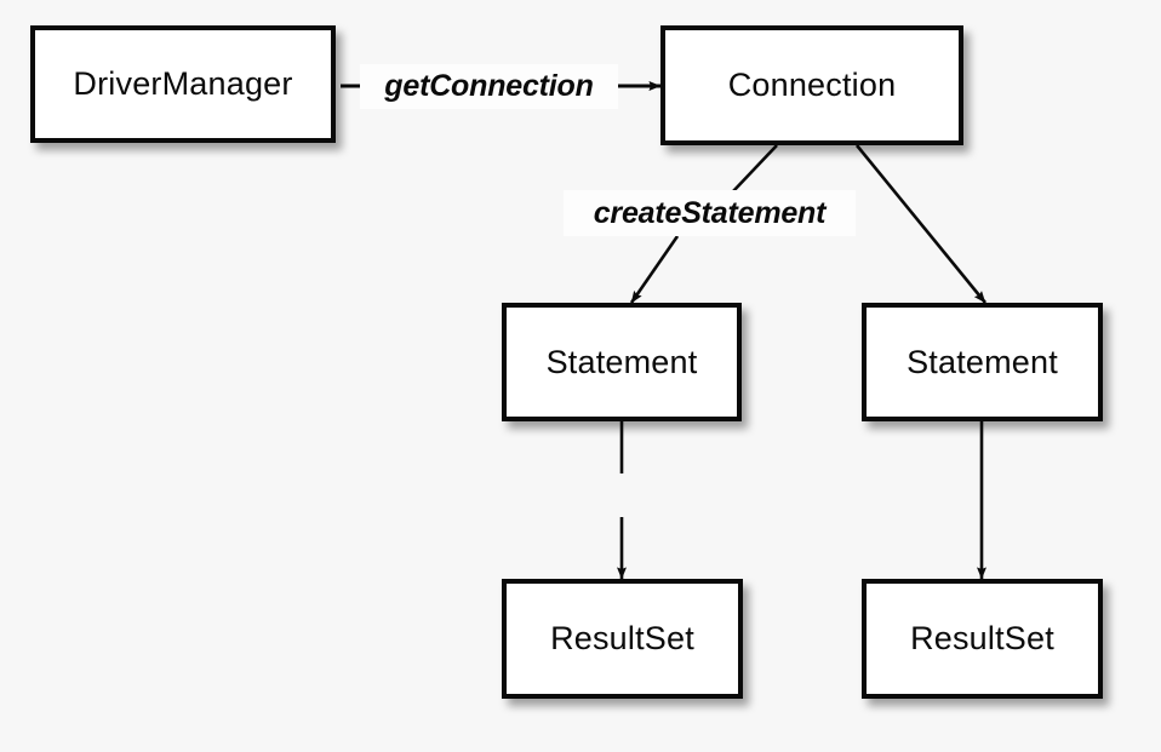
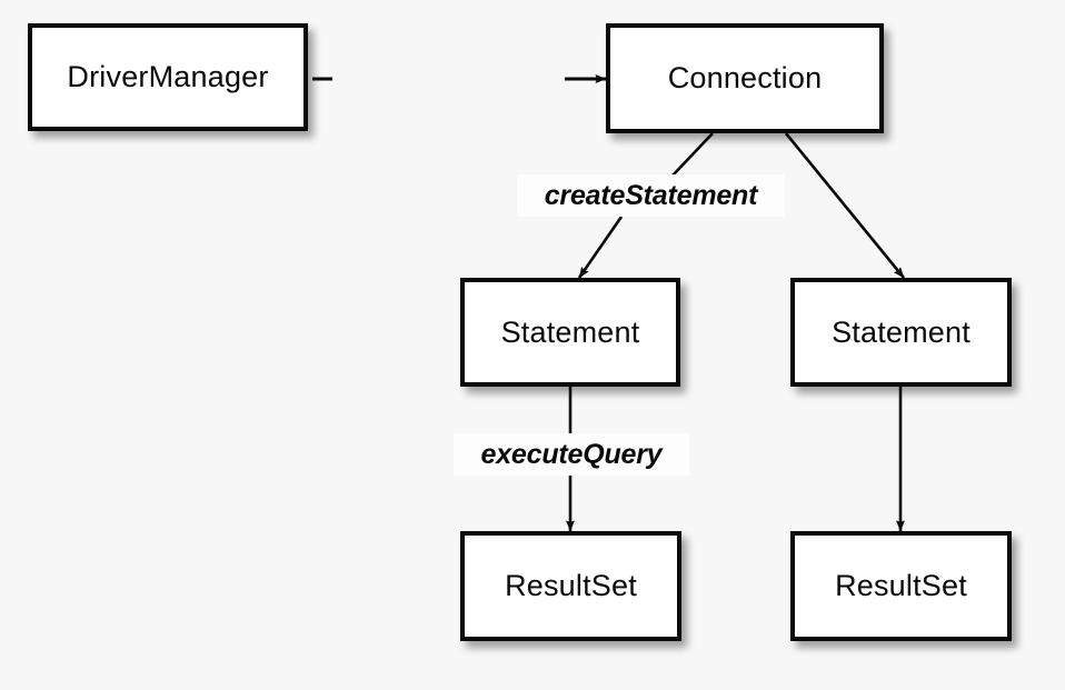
  DriverManager
  Connection
  Statement
  Statement
  ResultSet
  ResultSet
- getConnection
  createStatement
+ executeQuery
